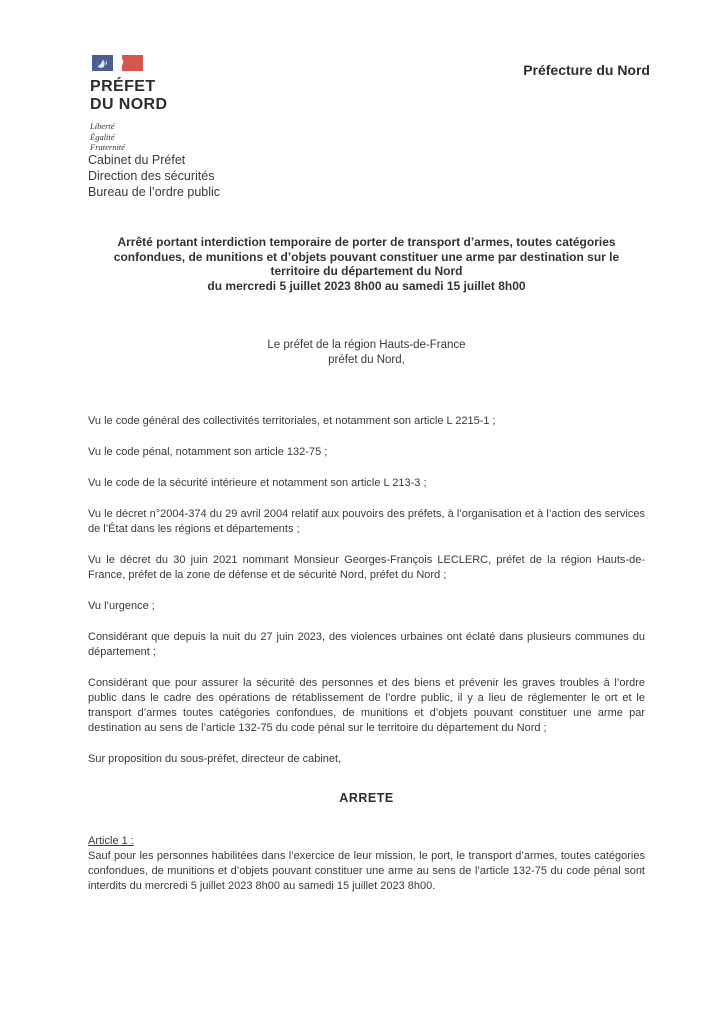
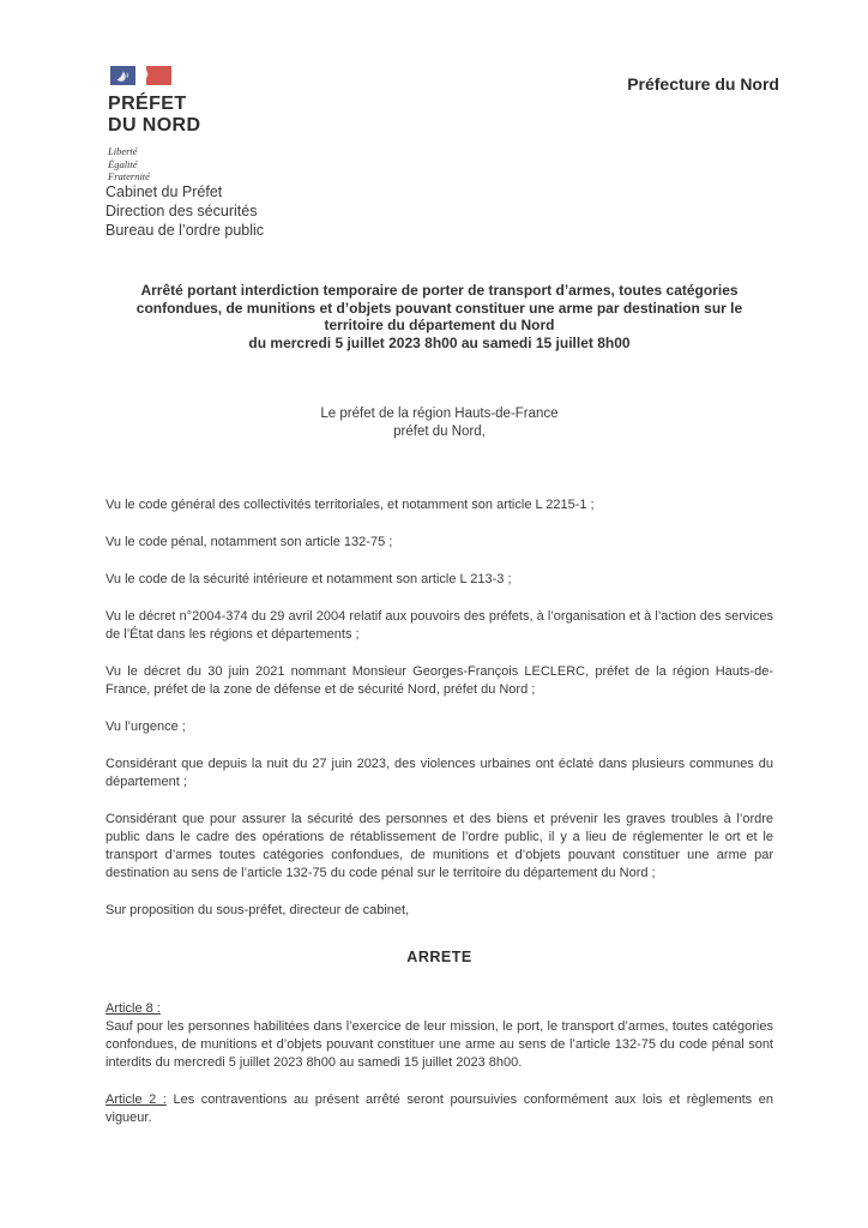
  PRÉFET
  DU NORD
  Liberté
  Égalité
  Fraternité
  Préfecture du Nord
  Cabinet du Préfet
  Direction des sécurités
  Bureau de l’ordre public
  Arrêté portant interdiction temporaire de porter de transport d’armes, toutes catégories
  confondues, de munitions et d’objets pouvant constituer une arme par destination sur le
  territoire du département du Nord
  du mercredi 5 juillet 2023 8h00 au samedi 15 juillet 8h00
  Le préfet de la région Hauts-de-France
  préfet du Nord,
  Vu le code général des collectivités territoriales, et notamment son article L 2215-1 ;
  Vu le code pénal, notamment son article 132-75 ;
  Vu le code de la sécurité intérieure et notamment son article L 213-3 ;
  Vu le décret n°2004-374 du 29 avril 2004 relatif aux pouvoirs des préfets, à l’organisation et à l’action des services de l’État dans les régions et départements ;
  Vu le décret du 30 juin 2021 nommant Monsieur Georges-François LECLERC, préfet de la région Hauts-de-France, préfet de la zone de défense et de sécurité Nord, préfet du Nord ;
  Vu l’urgence ;
  Considérant que depuis la nuit du 27 juin 2023, des violences urbaines ont éclaté dans plusieurs communes du département ;
  Considérant que pour assurer la sécurité des personnes et des biens et prévenir les graves troubles à l’ordre public dans le cadre des opérations de rétablissement de l’ordre public, il y a lieu de réglementer le ort et le transport d’armes toutes catégories confondues, de munitions et d’objets pouvant constituer une arme par destination au sens de l’article 132-75 du code pénal sur le territoire du département du Nord ;
  Sur proposition du sous-préfet, directeur de cabinet,
  ARRETE
- Article 1 :
+ Article 8 :
  Sauf pour les personnes habilitées dans l’exercice de leur mission, le port, le transport d’armes, toutes catégories confondues, de munitions et d’objets pouvant constituer une arme au sens de l’article 132-75 du code pénal sont interdits du mercredi 5 juillet 2023 8h00 au samedi 15 juillet 2023 8h00.
+ Article 2 : Les contraventions au présent arrêté seront poursuivies conformément aux lois et règlements en vigueur.
